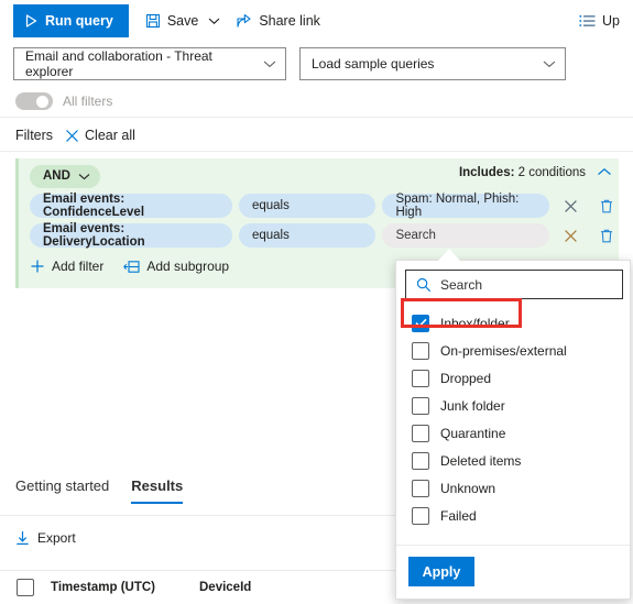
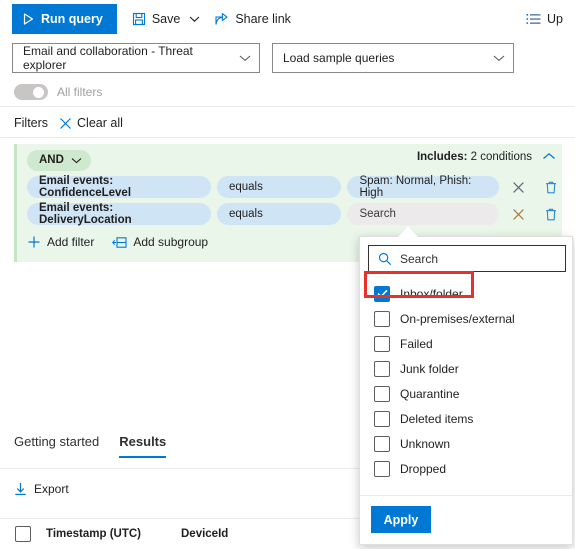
  Run query
  Save
  Share link
  Up
  Email and collaboration - Threat explorer
  Load sample queries
  All filters
  Filters
  Clear all
  AND
  Includes: 2 conditions
  Email events: ConfidenceLevel
  equals
  Spam: Normal, Phish: High
  Email events: DeliveryLocation
  equals
  Search
  Add filter
  Add subgroup
  Getting started
  Results
  Export
  Timestamp (UTC)
  DeviceId
  Search
  Inbox/folder
  On-premises/external
- Dropped
+ Failed
  Junk folder
  Quarantine
  Deleted items
  Unknown
- Failed
+ Dropped
  Apply
